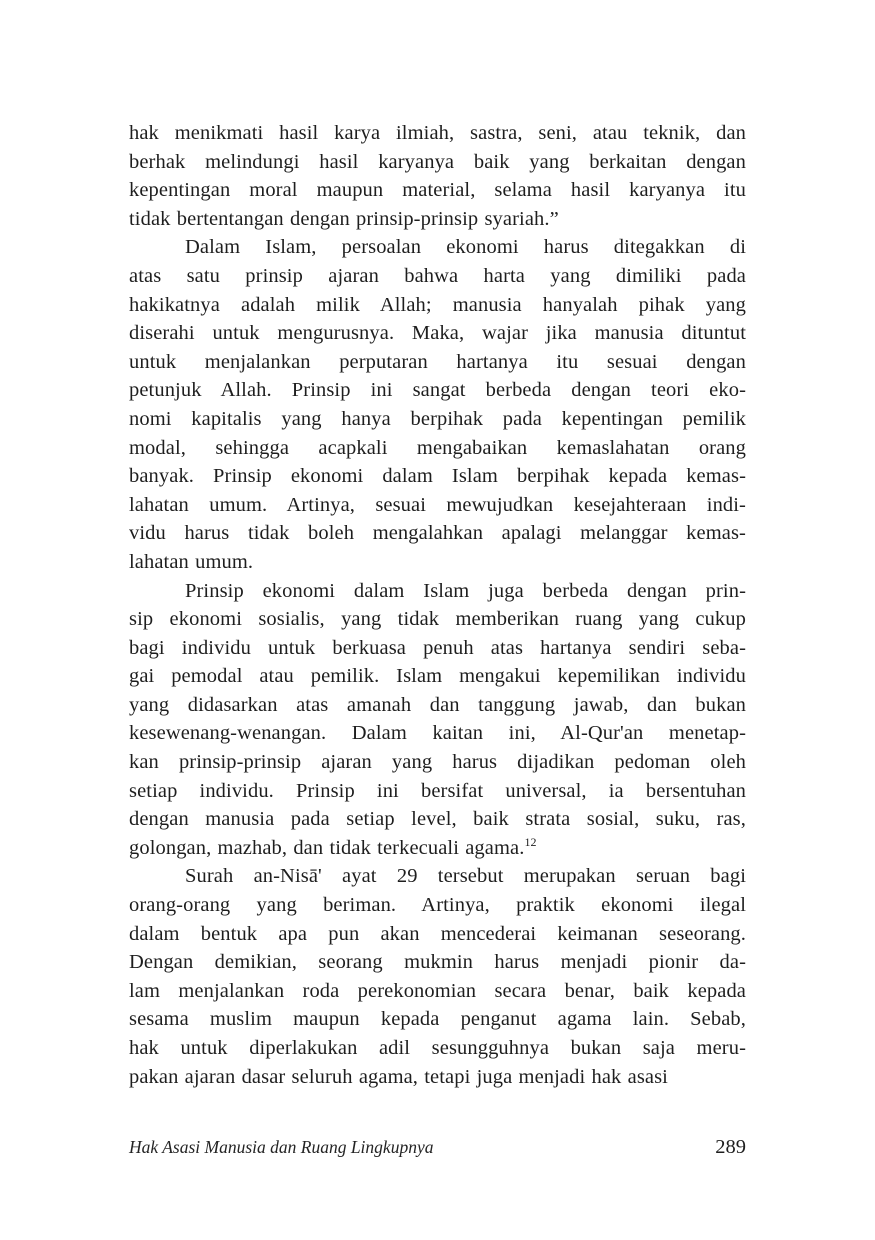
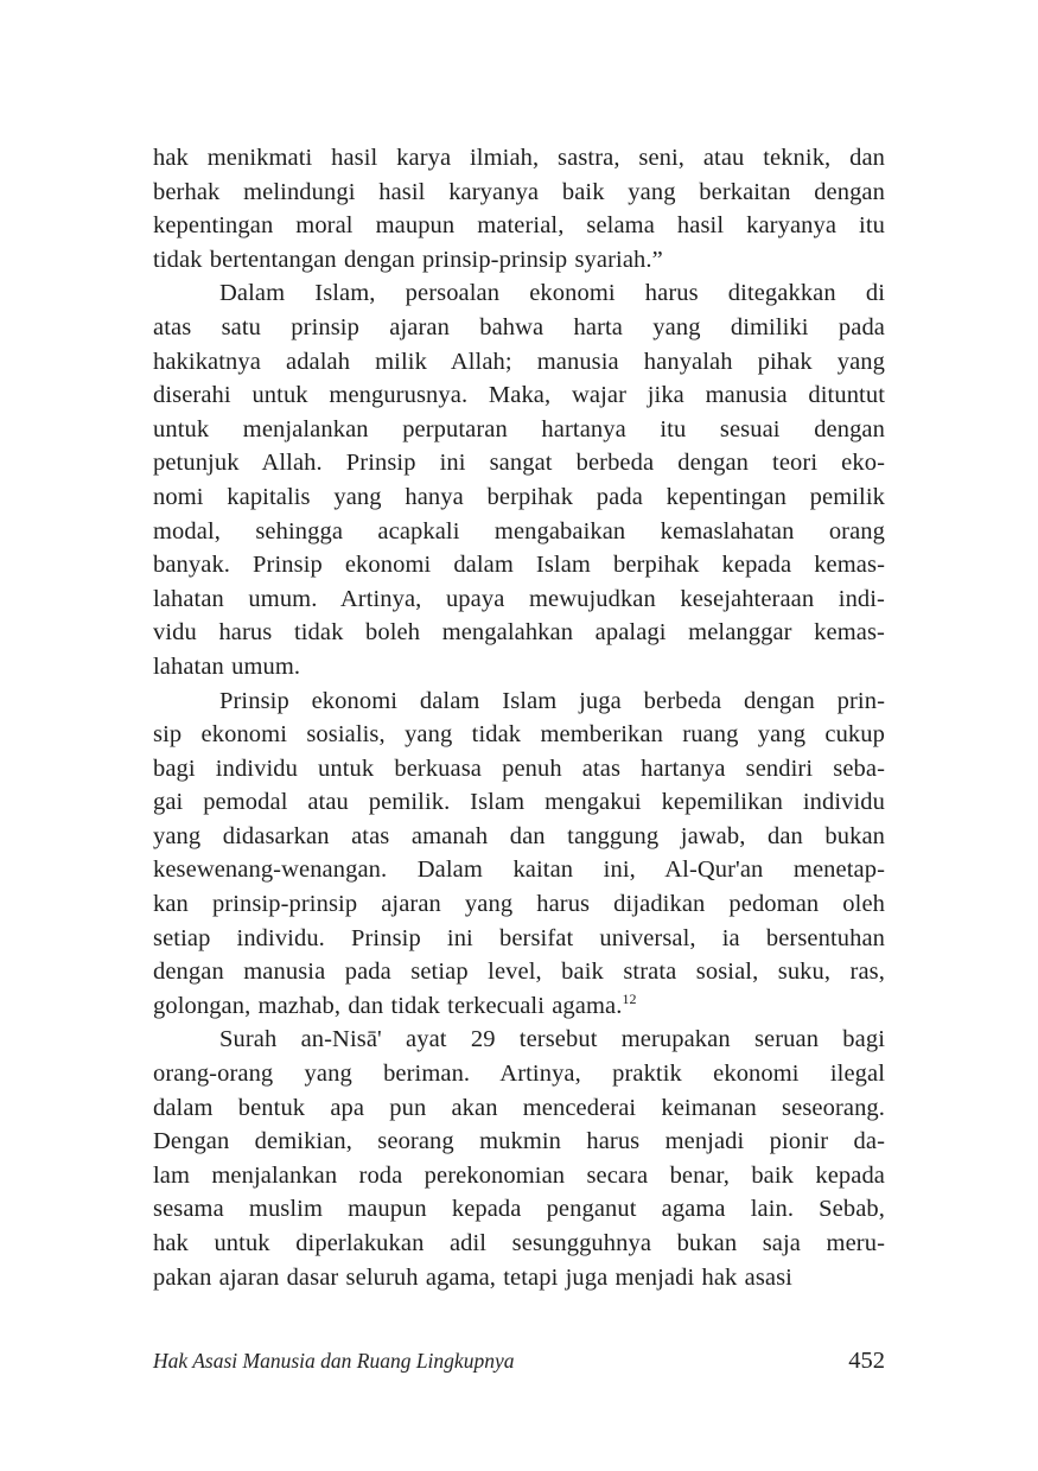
  hak menikmati hasil karya ilmiah, sastra, seni, atau teknik, dan
  berhak melindungi hasil karyanya baik yang berkaitan dengan
  kepentingan moral maupun material, selama hasil karyanya itu
  tidak bertentangan dengan prinsip-prinsip syariah.”
  Dalam Islam, persoalan ekonomi harus ditegakkan di
  atas satu prinsip ajaran bahwa harta yang dimiliki pada
  hakikatnya adalah milik Allah; manusia hanyalah pihak yang
  diserahi untuk mengurusnya. Maka, wajar jika manusia dituntut
  untuk menjalankan perputaran hartanya itu sesuai dengan
  petunjuk Allah. Prinsip ini sangat berbeda dengan teori eko-
  nomi kapitalis yang hanya berpihak pada kepentingan pemilik
  modal, sehingga acapkali mengabaikan kemaslahatan orang
  banyak. Prinsip ekonomi dalam Islam berpihak kepada kemas-
- lahatan umum. Artinya, sesuai mewujudkan kesejahteraan indi-
+ lahatan umum. Artinya, upaya mewujudkan kesejahteraan indi-
  vidu harus tidak boleh mengalahkan apalagi melanggar kemas-
  lahatan umum.
  Prinsip ekonomi dalam Islam juga berbeda dengan prin-
  sip ekonomi sosialis, yang tidak memberikan ruang yang cukup
  bagi individu untuk berkuasa penuh atas hartanya sendiri seba-
  gai pemodal atau pemilik. Islam mengakui kepemilikan individu
  yang didasarkan atas amanah dan tanggung jawab, dan bukan
  kesewenang-wenangan. Dalam kaitan ini, Al-Qur'an menetap-
  kan prinsip-prinsip ajaran yang harus dijadikan pedoman oleh
  setiap individu. Prinsip ini bersifat universal, ia bersentuhan
  dengan manusia pada setiap level, baik strata sosial, suku, ras,
  golongan, mazhab, dan tidak terkecuali agama.12
  Surah an-Nisā' ayat 29 tersebut merupakan seruan bagi
  orang-orang yang beriman. Artinya, praktik ekonomi ilegal
  dalam bentuk apa pun akan mencederai keimanan seseorang.
  Dengan demikian, seorang mukmin harus menjadi pionir da-
  lam menjalankan roda perekonomian secara benar, baik kepada
  sesama muslim maupun kepada penganut agama lain. Sebab,
  hak untuk diperlakukan adil sesungguhnya bukan saja meru-
  pakan ajaran dasar seluruh agama, tetapi juga menjadi hak asasi
  Hak Asasi Manusia dan Ruang Lingkupnya
- 289
+ 452
